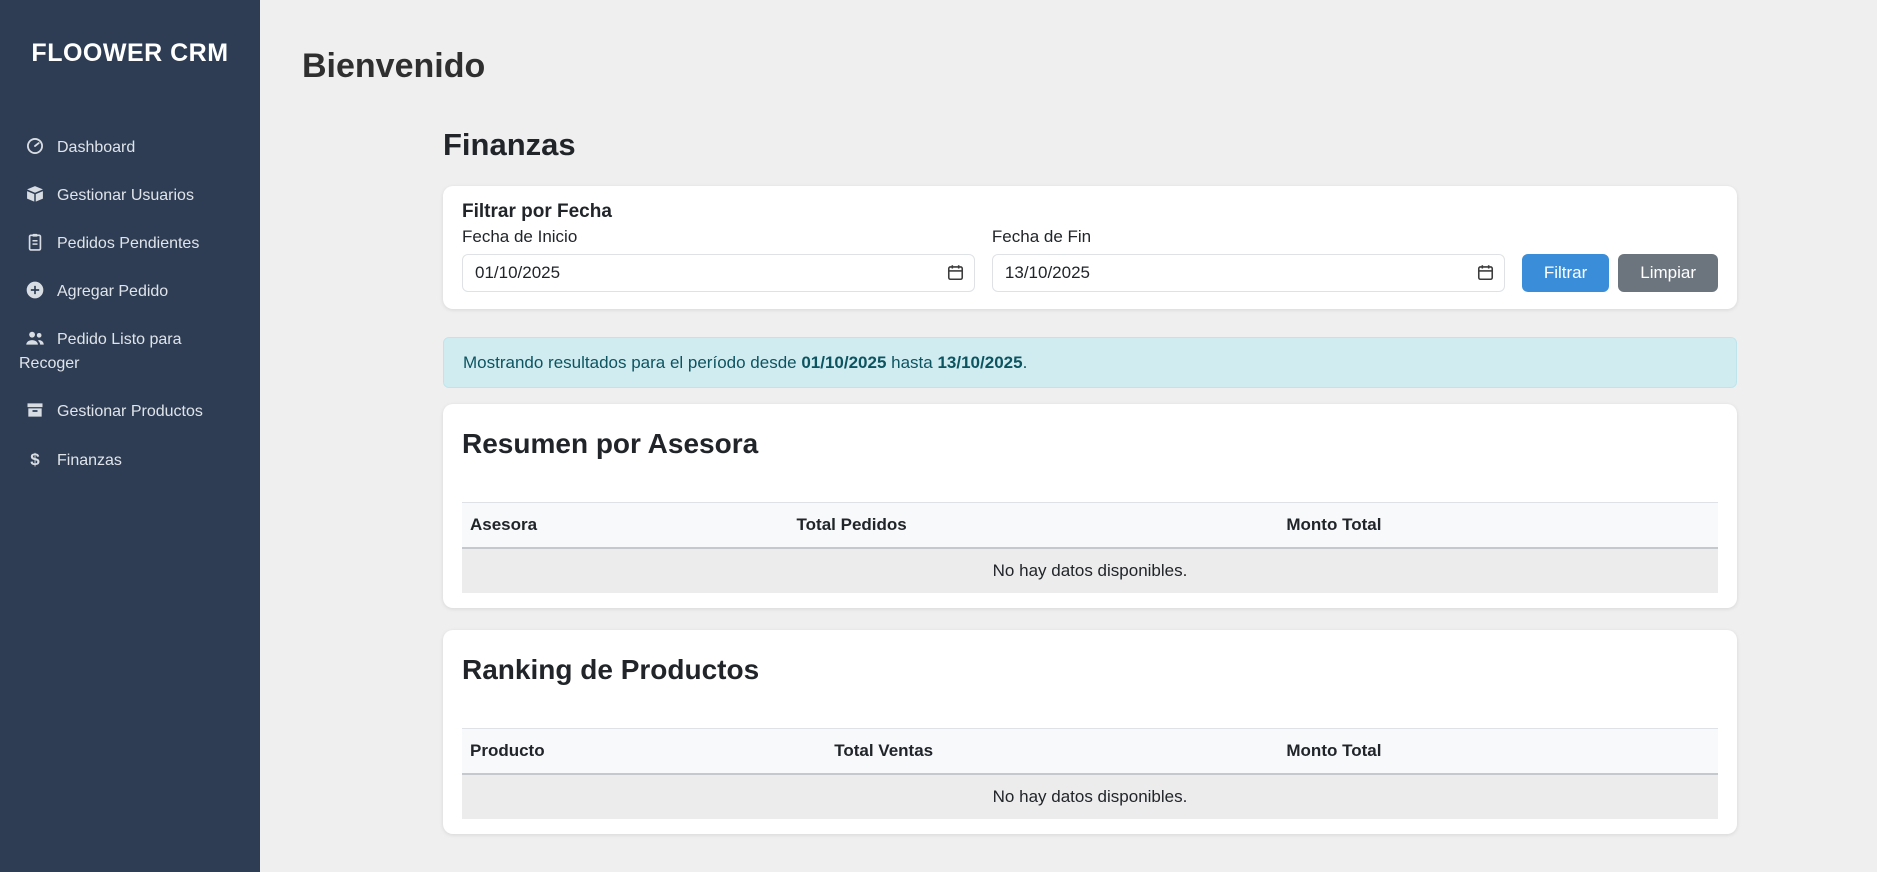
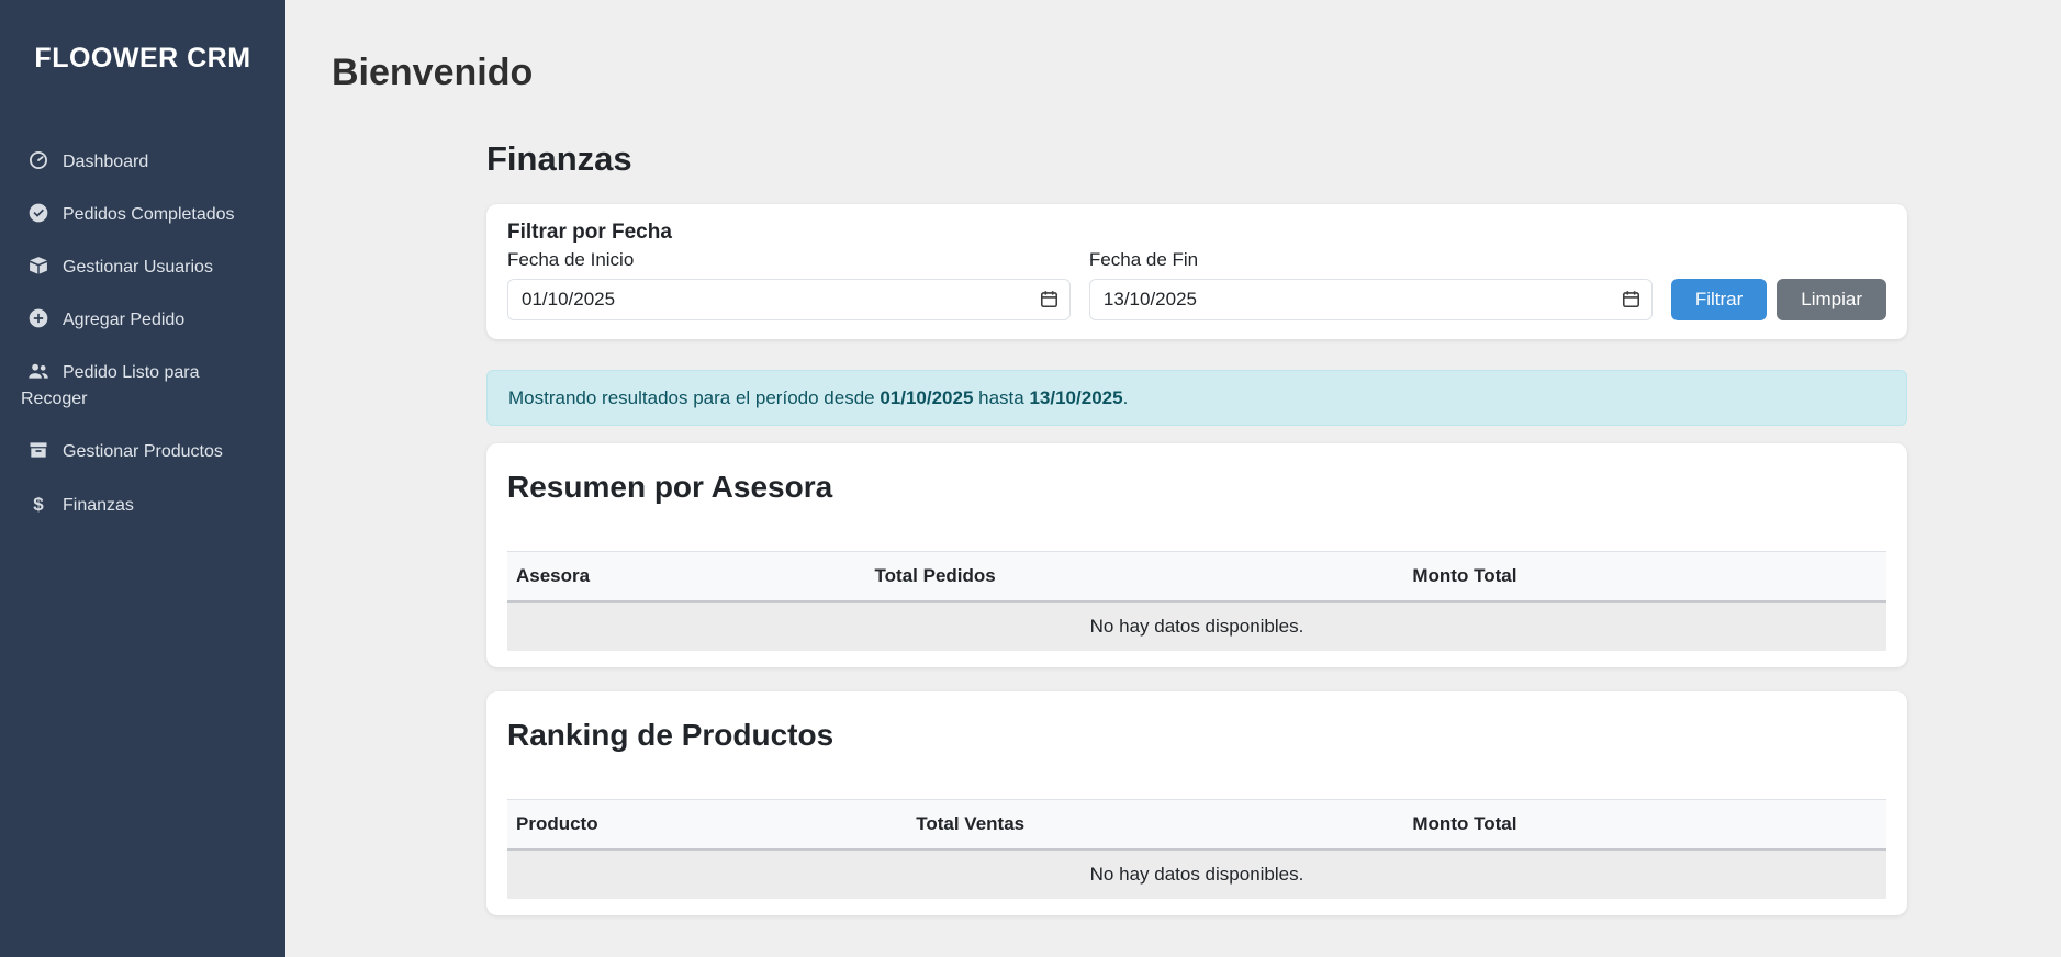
  FLOOWER CRM
  Dashboard
+ Pedidos Completados
  Gestionar Usuarios
- Pedidos Pendientes
  Agregar Pedido
  Pedido Listo para Recoger
  Gestionar Productos
  $ Finanzas
  Bienvenido
  Finanzas
  Filtrar por Fecha
  Fecha de Inicio
  01/10/2025
  Fecha de Fin
  13/10/2025
  Filtrar
  Limpiar
  Mostrando resultados para el período desde 01/10/2025 hasta 13/10/2025.
  Resumen por Asesora
  Asesora	Total Pedidos	Monto Total
  No hay datos disponibles.
  Ranking de Productos
  Producto	Total Ventas	Monto Total
  No hay datos disponibles.
